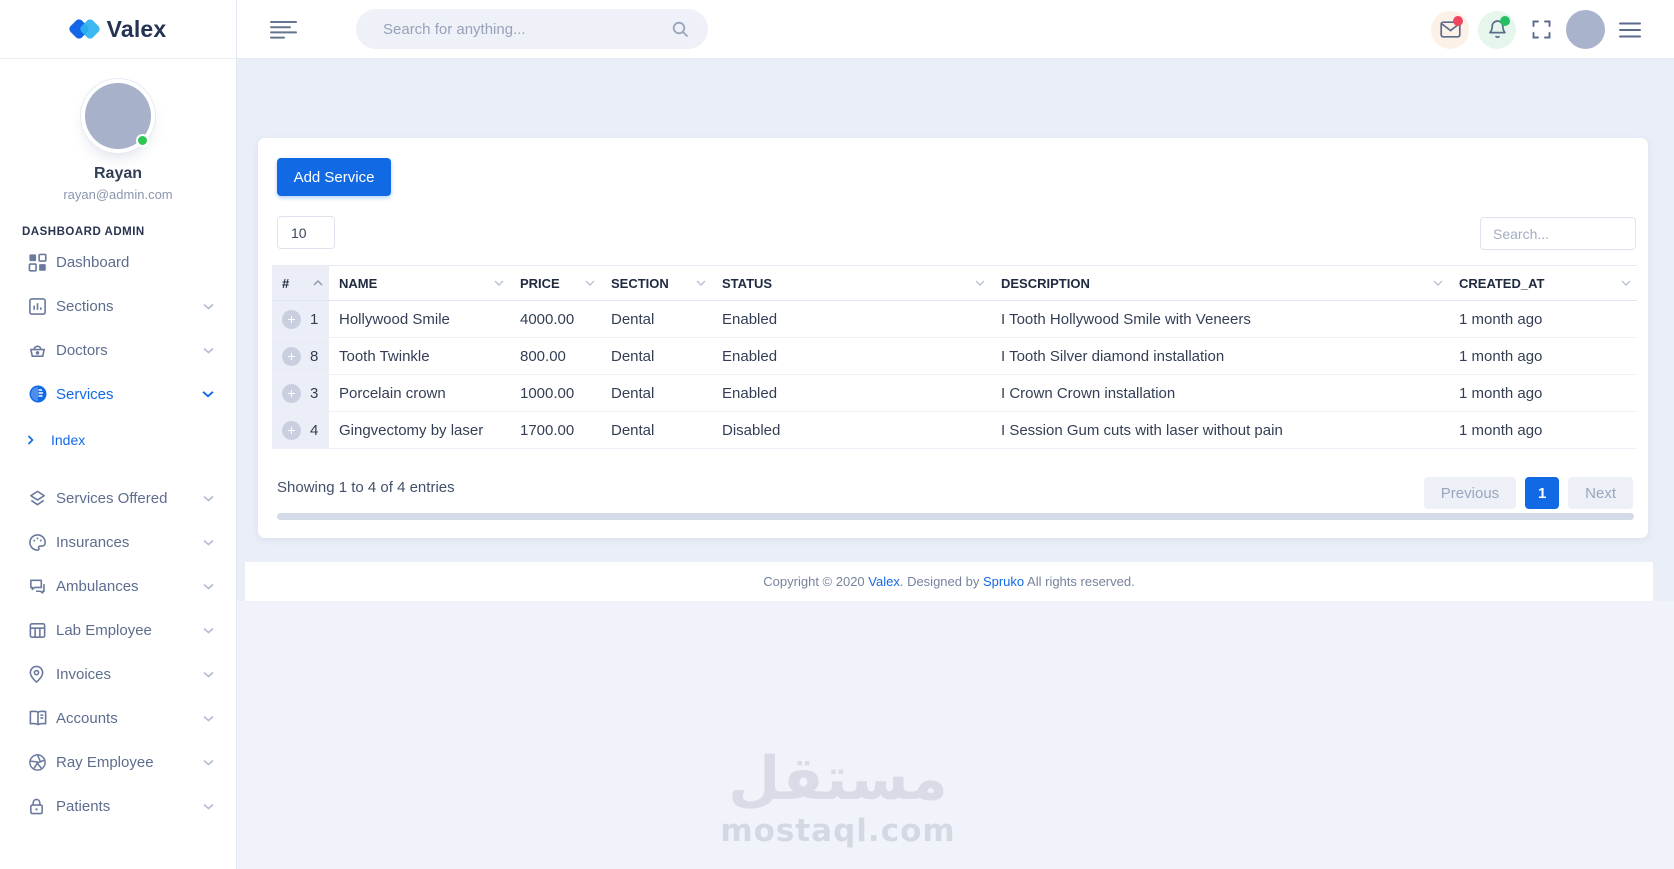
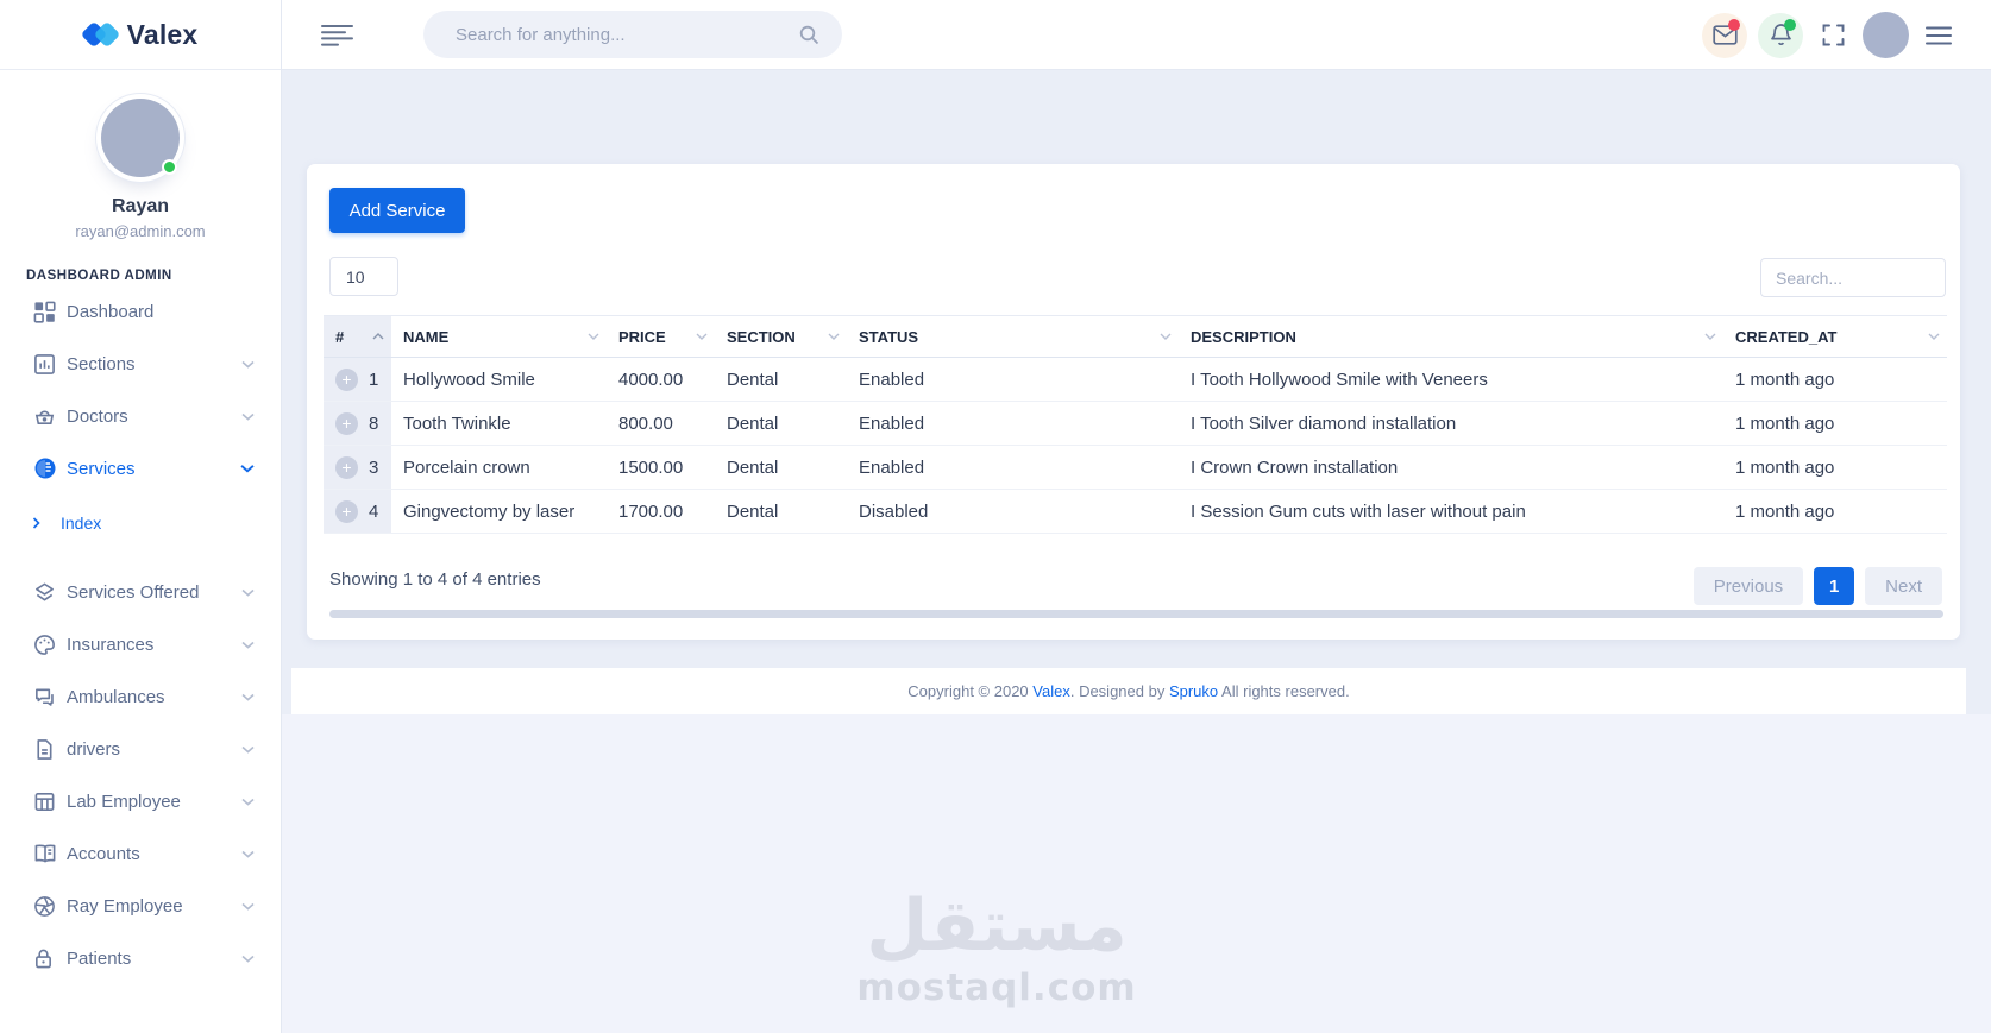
  Valex
  Rayan
  rayan@admin.com
  DASHBOARD ADMIN
  Dashboard
  Sections
  Doctors
  Services
  Index
  Services Offered
  Insurances
  Ambulances
+ drivers
  Lab Employee
- Invoices
  Accounts
  Ray Employee
  Patients
  Search for anything...
  Add Service
  10
  Search...
  #	NAME	PRICE	SECTION	STATUS	DESCRIPTION	CREATED_AT
  + 1	Hollywood Smile	4000.00	Dental	Enabled	I Tooth Hollywood Smile with Veneers	1 month ago
  + 8	Tooth Twinkle	800.00	Dental	Enabled	I Tooth Silver diamond installation	1 month ago
- + 3	Porcelain crown	1000.00	Dental	Enabled	I Crown Crown installation	1 month ago
+ + 3	Porcelain crown	1500.00	Dental	Enabled	I Crown Crown installation	1 month ago
  + 4	Gingvectomy by laser	1700.00	Dental	Disabled	I Session Gum cuts with laser without pain	1 month ago
  Showing 1 to 4 of 4 entries
  Previous
  1
  Next
  Copyright © 2020 Valex. Designed by Spruko All rights reserved.
  مستقل
  mostaql.com
